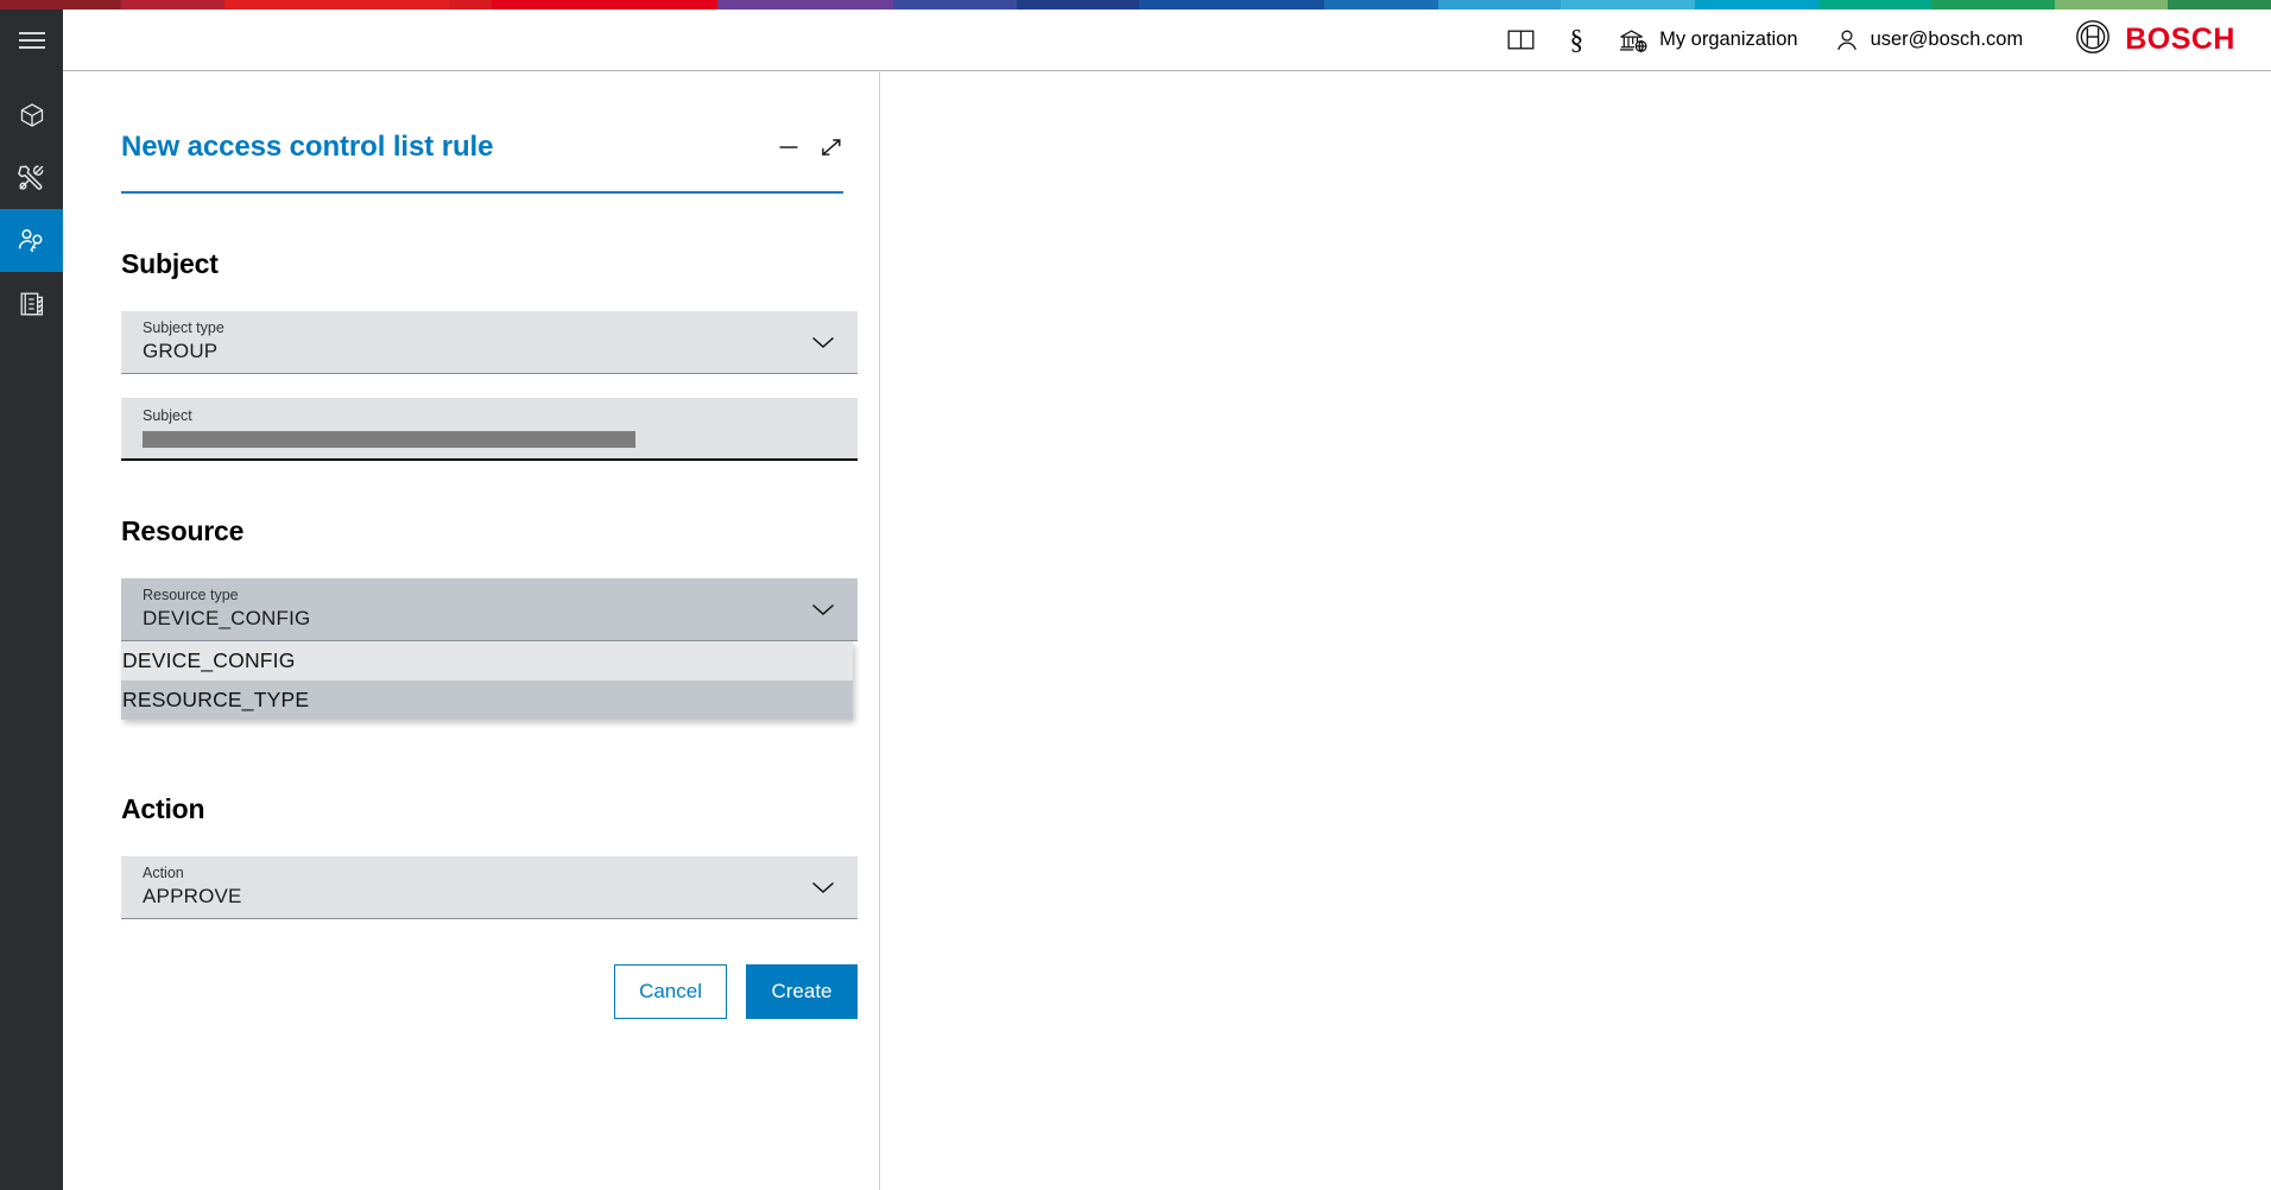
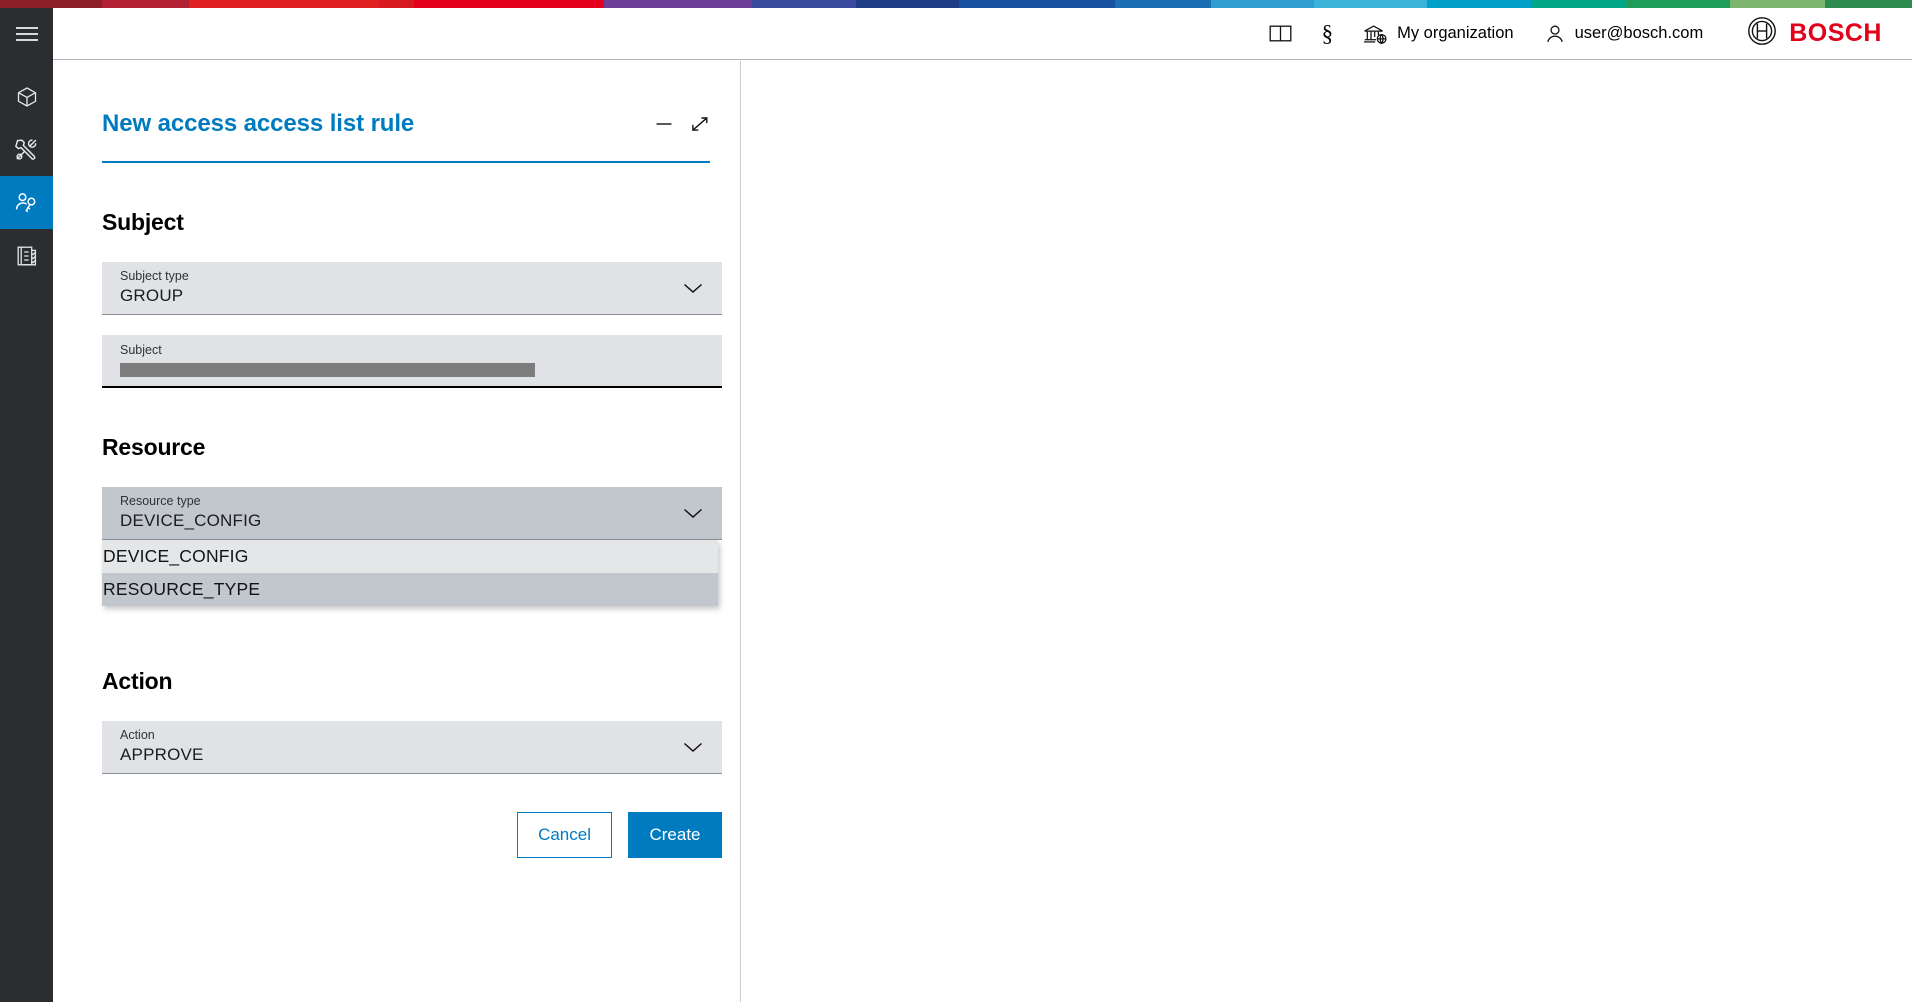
  §
  My organization
  user@bosch.com
  BOSCH
- New access control list rule
+ New access access list rule
  Subject
  Subject type
  GROUP
  Subject
  Resource
  Resource type
  DEVICE_CONFIG
  DEVICE_CONFIG
  RESOURCE_TYPE
  Action
  Action
  APPROVE
  Cancel
  Create
